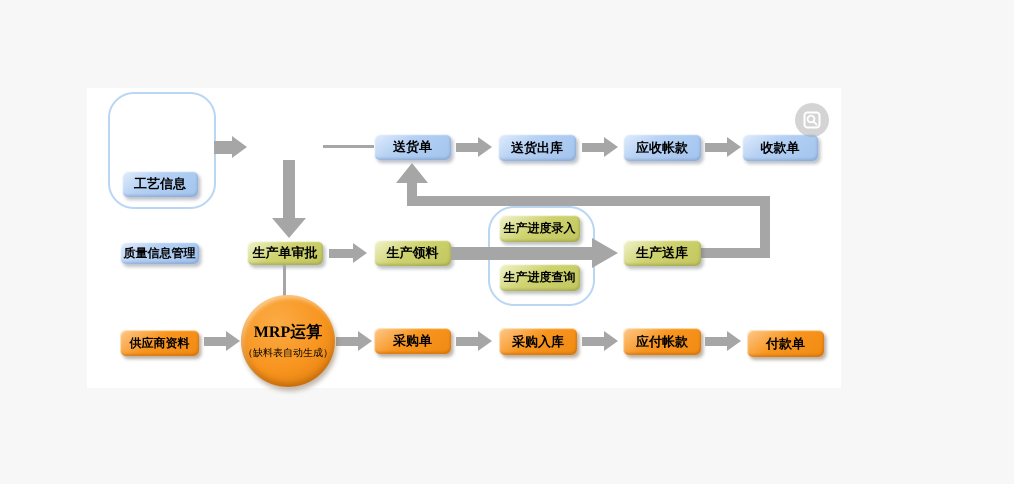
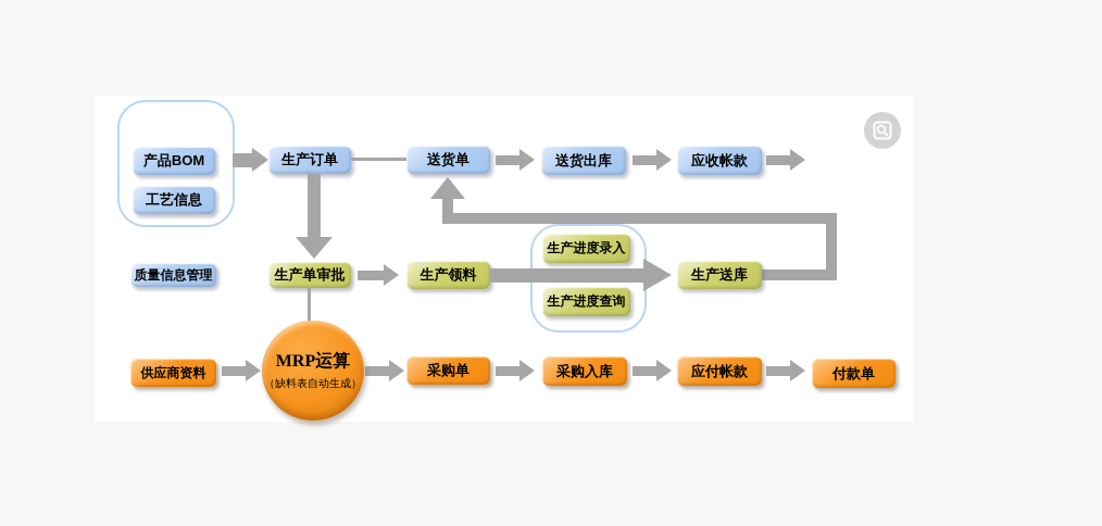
+ 产品BOM
  工艺信息
+ 生产订单
  送货单
  送货出库
  应收帐款
- 收款单
  质量信息管理
  生产单审批
  生产领料
  生产进度录入
  生产进度查询
  生产送库
  供应商资料
  MRP运算
  （缺料表自动生成）
  采购单
  采购入库
  应付帐款
  付款单
